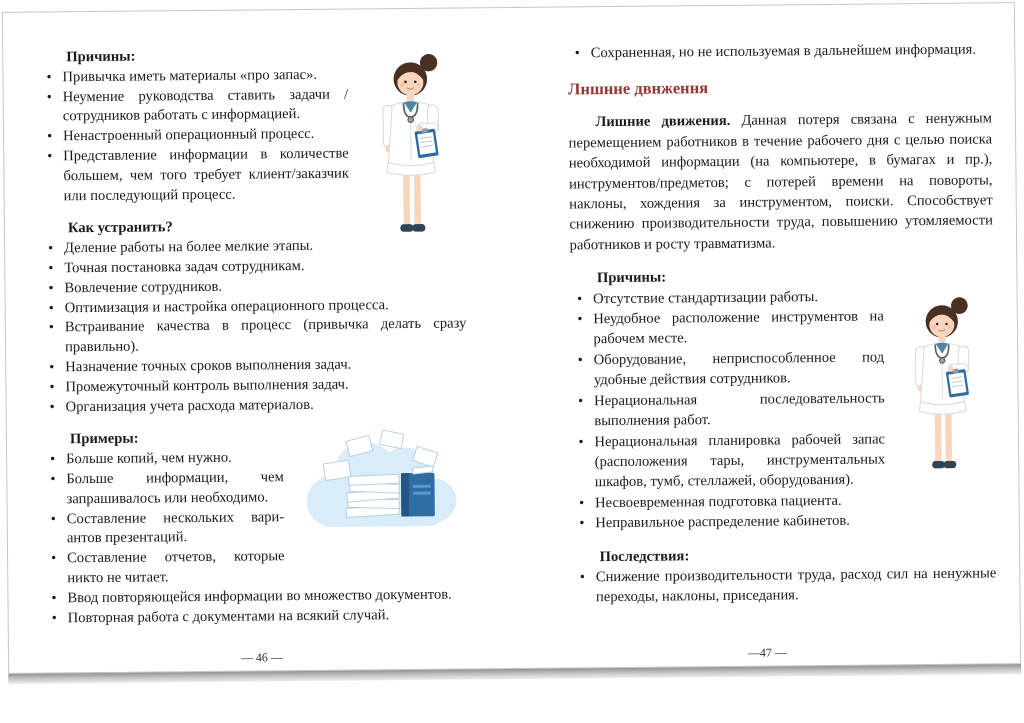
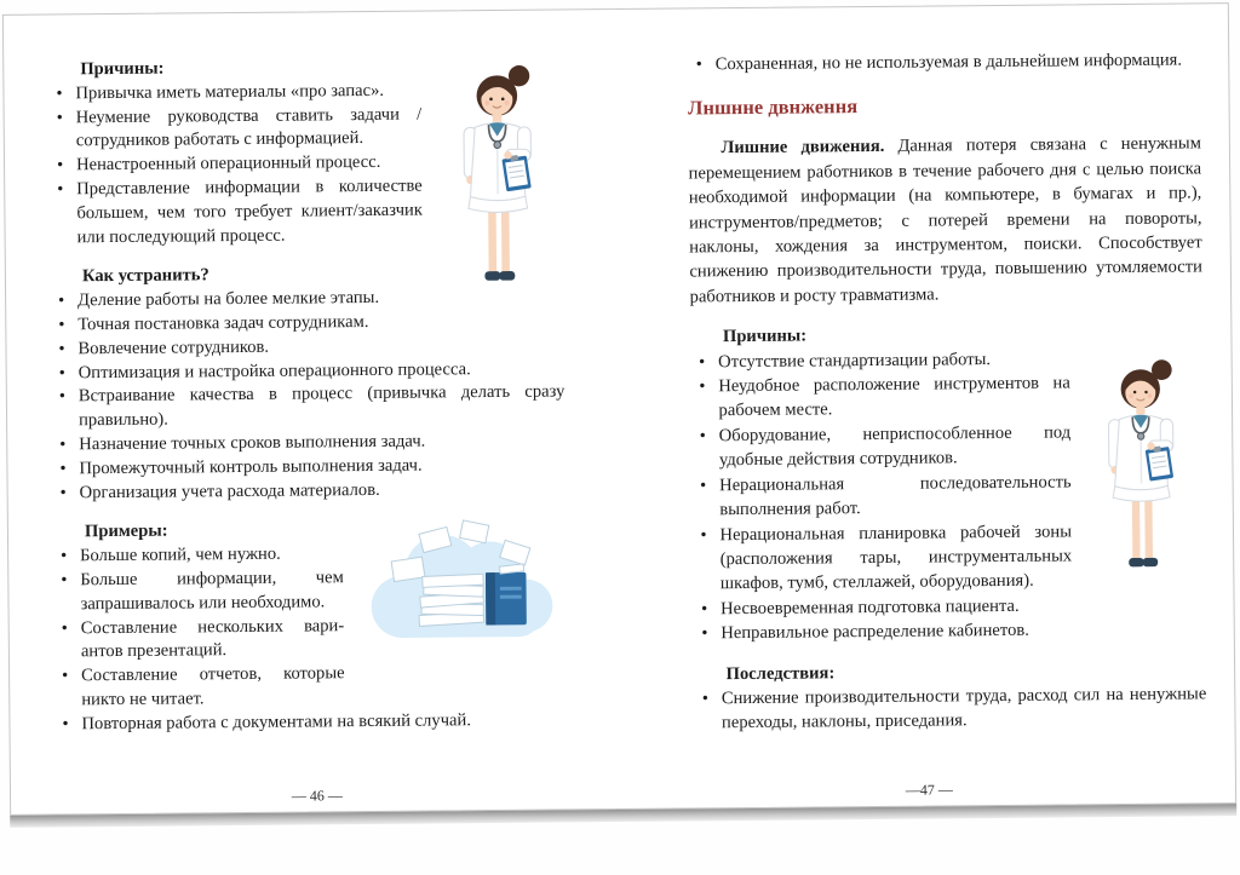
  Причины:
  Привычка иметь материалы «про запас».
  Неумение руководства ставить задачи / сотрудников работать с информацией.
  Ненастроенный операционный процесс.
  Представление информации в количестве большем, чем того требует клиент/заказчик или последующий процесс.
  Как устранить?
  Деление работы на более мелкие этапы.
  Точная постановка задач сотрудникам.
  Вовлечение сотрудников.
  Оптимизация и настройка операционного процесса.
  Встраивание качества в процесс (привычка делать сразу правильно).
  Назначение точных сроков выполнения задач.
  Промежуточный контроль выполнения задач.
  Организация учета расхода материалов.
  Примеры:
  Больше копий, чем нужно.
  Больше информации, чем запрашивалось или необхо­димо.
  Составление нескольких вари­антов презентаций.
  Составление отчетов, которые никто не читает.
- Ввод повторяющейся информации во множество доку­ментов.
  Повторная работа с документами на всякий случай.
  — 46 —
  Сохраненная, но не используемая в дальнейшем инфор­мация.
  Лншнне двнження
  Лишние движения. Данная потеря связана с ненужным перемещением работников в течение рабочего дня с целью поиска необходимой информации (на компьютере, в бумагах и пр.), инструментов/предметов; с потерей времени на пово­роты, наклоны, хождения за инструментом, поиски. Способ­ствует снижению производительности труда, повышению утомляемости работников и росту травматизма.
  Причины:
  Отсутствие стандартизации работы.
  Неудобное расположение инструментов на рабочем месте.
  Оборудование, неприспособленное под удобные действия сотрудников.
  Нерациональная последовательность выполнения работ.
- Нерациональная планировка рабочей запас (расположения тары, инструментальных шкафов, тумб, стеллажей, оборудования).
+ Нерациональная планировка рабочей зоны (расположения тары, инструментальных шкафов, тумб, стеллажей, оборудования).
  Несвоевременная подготовка пациента.
  Неправильное распределение кабинетов.
  Последствия:
  Снижение производительности труда, расход сил на ненужные переходы, наклоны, приседания.
  —47 —
